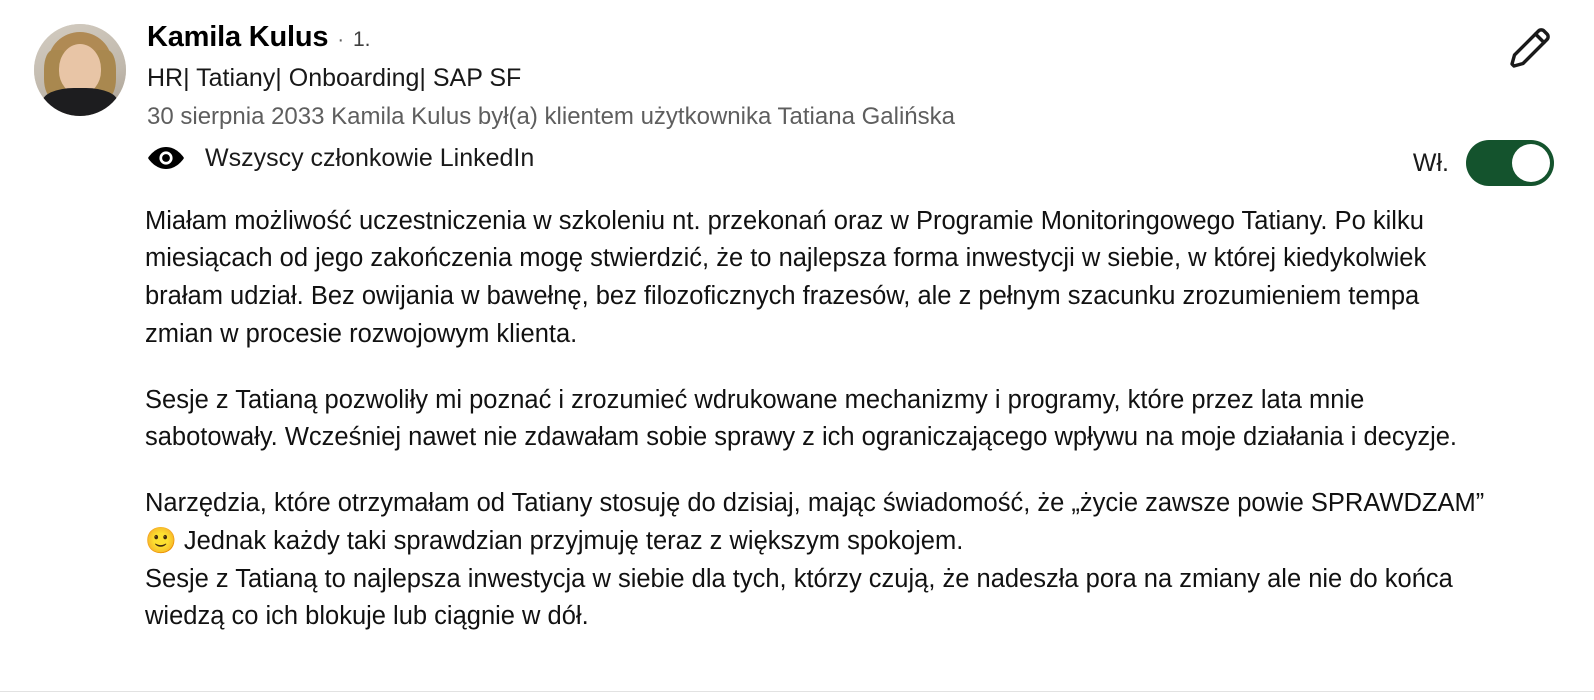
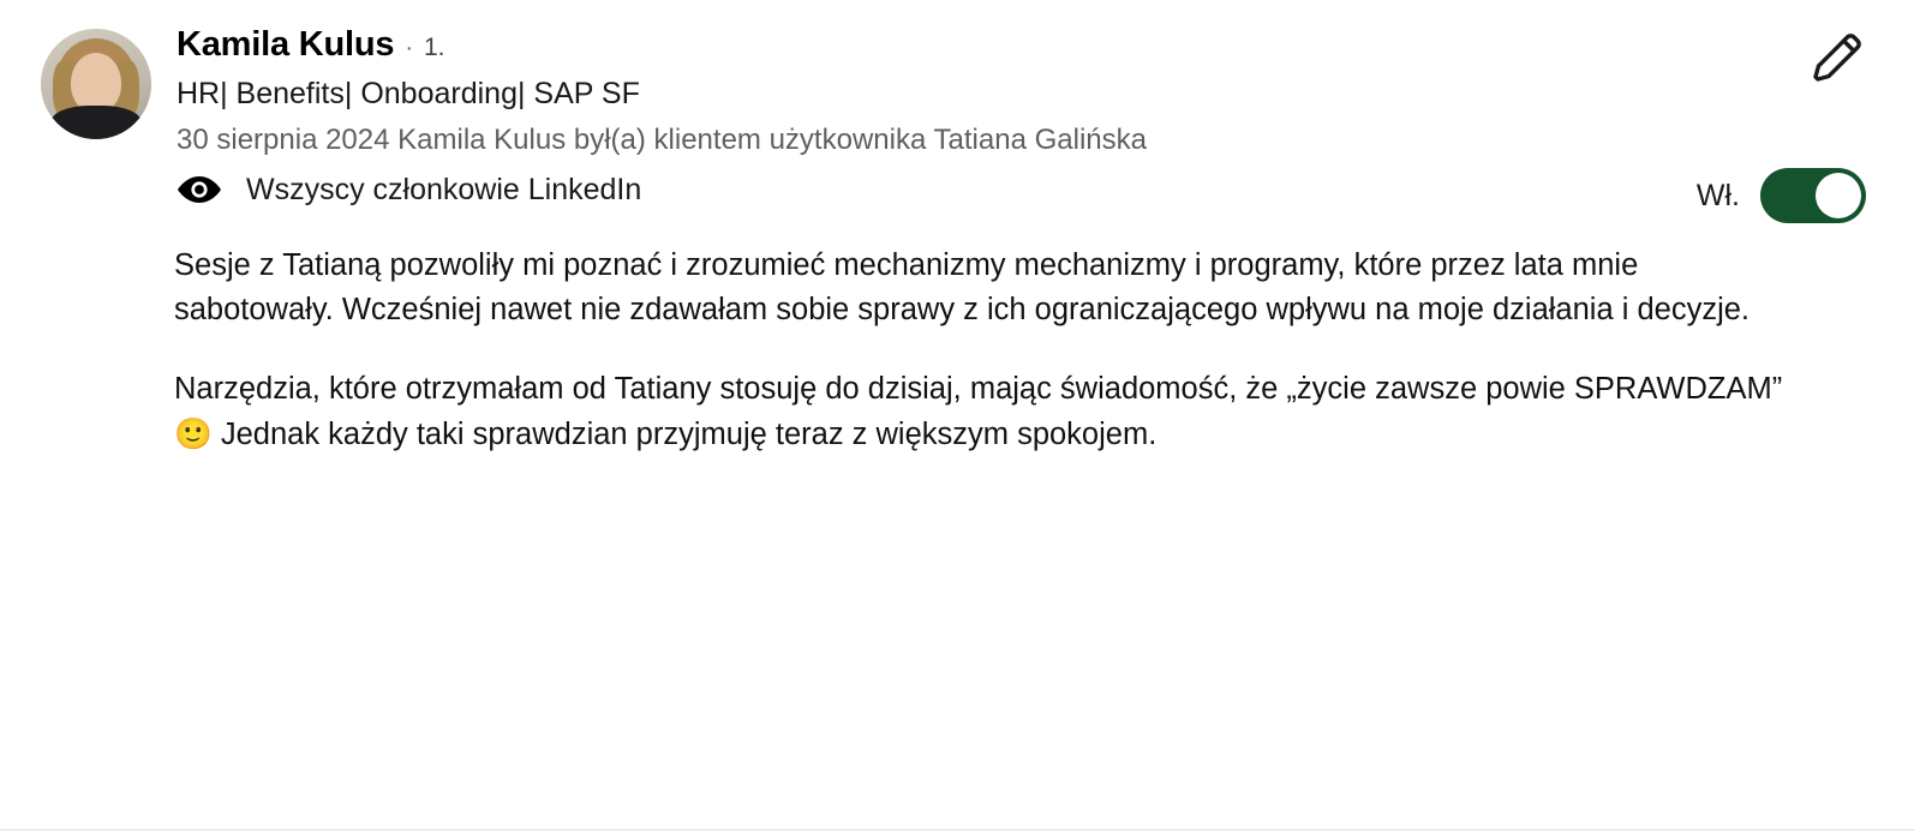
  Kamila Kulus
  ·
  1.
- HR| Tatiany| Onboarding| SAP SF
+ HR| Benefits| Onboarding| SAP SF
- 30 sierpnia 2033 Kamila Kulus był(a) klientem użytkownika Tatiana Galińska
+ 30 sierpnia 2024 Kamila Kulus był(a) klientem użytkownika Tatiana Galińska
  Wszyscy członkowie LinkedIn
  Wł.
- Miałam możliwość uczestniczenia w szkoleniu nt. przekonań oraz w Programie Monitoringowego Tatiany. Po kilku miesiącach od jego zakończenia mogę stwierdzić, że to najlepsza forma inwestycji w siebie, w której kiedykolwiek brałam udział. Bez owijania w bawełnę, bez filozoficznych frazesów, ale z pełnym szacunku zrozumieniem tempa zmian w procesie rozwojowym klienta.
- Sesje z Tatianą pozwoliły mi poznać i zrozumieć wdrukowane mechanizmy i programy, które przez lata mnie sabotowały. Wcześniej nawet nie zdawałam sobie sprawy z ich ograniczającego wpływu na moje działania i decyzje.
+ Sesje z Tatianą pozwoliły mi poznać i zrozumieć mechanizmy mechanizmy i programy, które przez lata mnie sabotowały. Wcześniej nawet nie zdawałam sobie sprawy z ich ograniczającego wpływu na moje działania i decyzje.
  Narzędzia, które otrzymałam od Tatiany stosuję do dzisiaj, mając świadomość, że „życie zawsze powie SPRAWDZAM” 🙂 Jednak każdy taki sprawdzian przyjmuję teraz z większym spokojem.
- Sesje z Tatianą to najlepsza inwestycja w siebie dla tych, którzy czują, że nadeszła pora na zmiany ale nie do końca wiedzą co ich blokuje lub ciągnie w dół.
